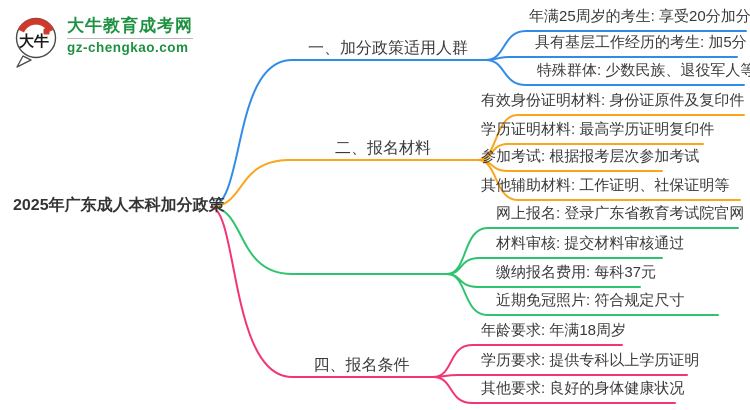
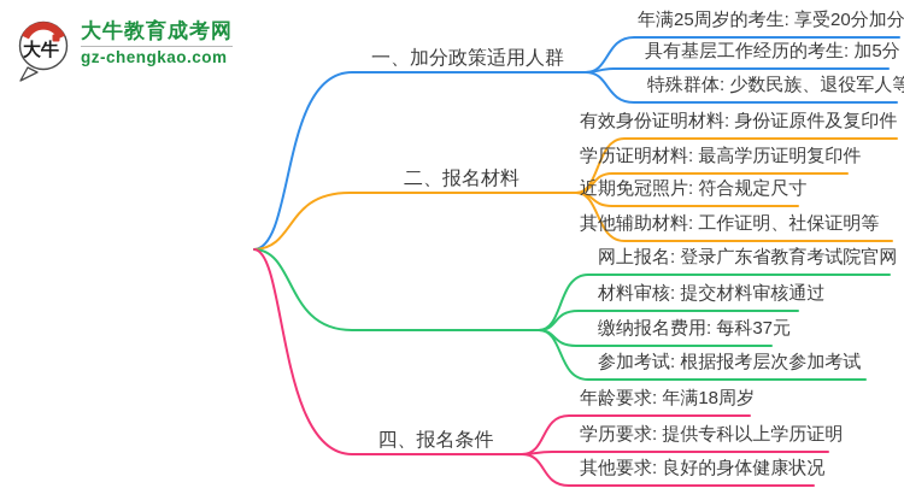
  大牛
  大牛教育成考网
  gz-chengkao.com
- 2025年广东成人本科加分政策
  一、加分政策适用人群
  二、报名材料
  四、报名条件
  年满25周岁的考生: 享受20分加分
  具有基层工作经历的考生: 加5分
  特殊群体: 少数民族、退役军人等
  有效身份证明材料: 身份证原件及复印件
  学历证明材料: 最高学历证明复印件
- 参加考试: 根据报考层次参加考试
+ 近期免冠照片: 符合规定尺寸
  其他辅助材料: 工作证明、社保证明等
  网上报名: 登录广东省教育考试院官网
  材料审核: 提交材料审核通过
  缴纳报名费用: 每科37元
- 近期免冠照片: 符合规定尺寸
+ 参加考试: 根据报考层次参加考试
  年龄要求: 年满18周岁
  学历要求: 提供专科以上学历证明
  其他要求: 良好的身体健康状况
